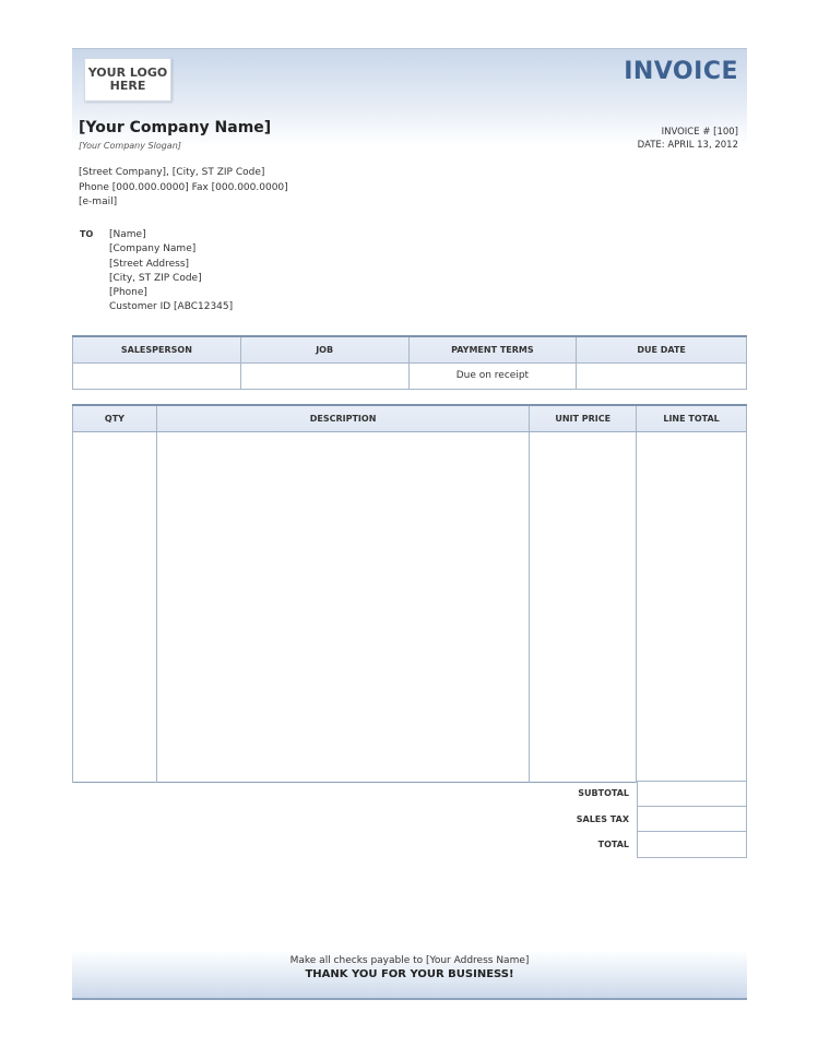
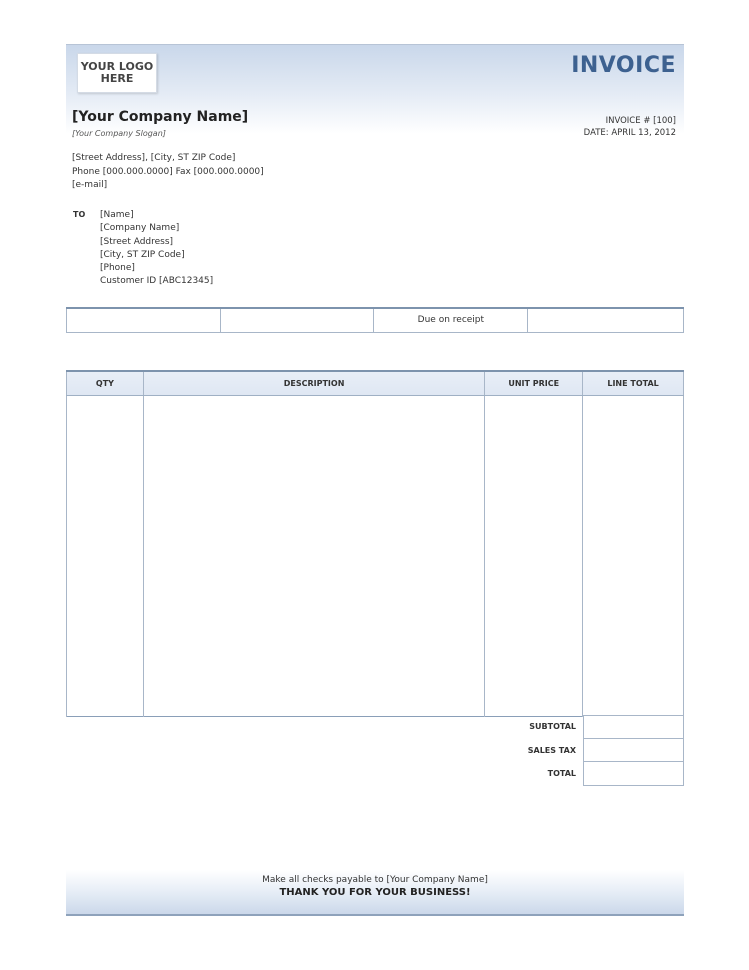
  YOUR LOGO
  HERE
  INVOICE
  [Your Company Name]
  [Your Company Slogan]
  INVOICE # [100]
  DATE: APRIL 13, 2012
- [Street Company], [City, ST ZIP Code]
+ [Street Address], [City, ST ZIP Code]
  Phone [000.000.0000] Fax [000.000.0000]
  [e-mail]
  TO
  [Name]
  [Company Name]
  [Street Address]
  [City, ST ZIP Code]
  [Phone]
  Customer ID [ABC12345]
- SALESPERSON	JOB	PAYMENT TERMS	DUE DATE
  		Due on receipt
  QTY	DESCRIPTION	UNIT PRICE	LINE TOTAL
  SUBTOTAL
  SALES TAX
  TOTAL
- Make all checks payable to [Your Address Name]
+ Make all checks payable to [Your Company Name]
  THANK YOU FOR YOUR BUSINESS!
